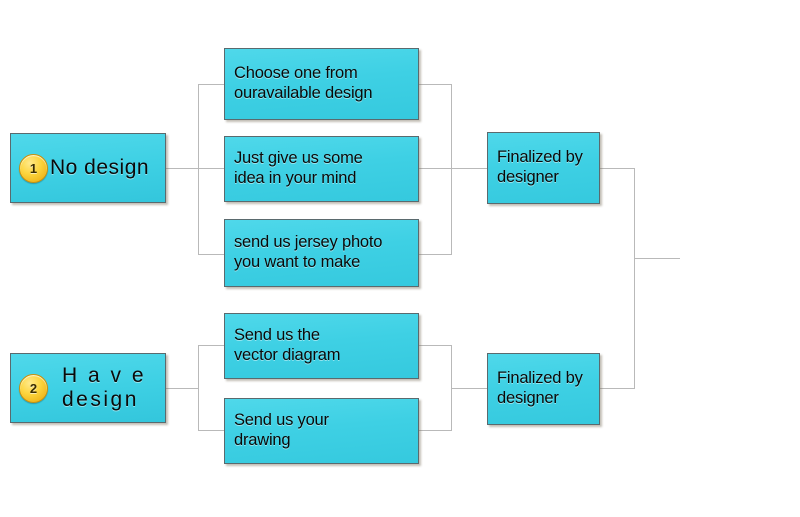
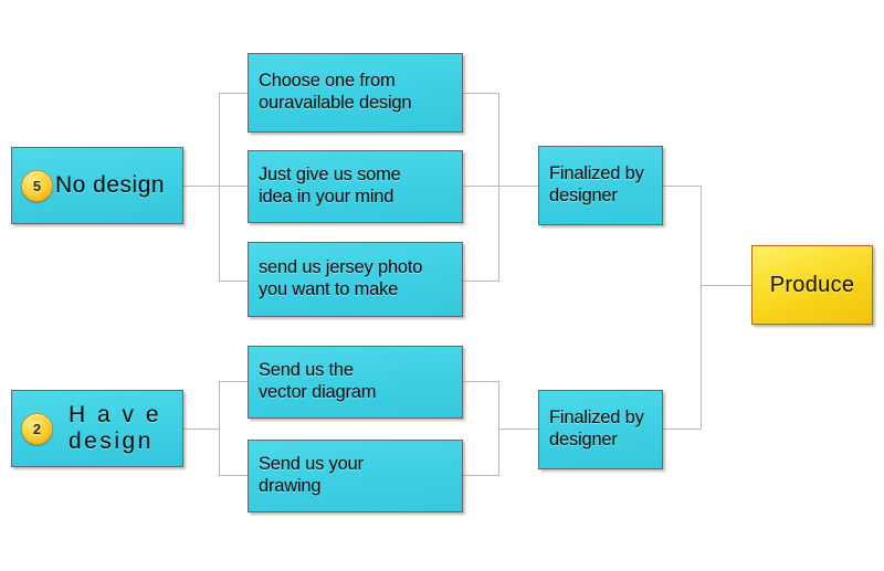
- 1
+ 5
  No design
  2
  H a v e
  design
  Choose one from
  ouravailable design
  Just give us some
  idea in your mind
  send us jersey photo
  you want to make
  Send us the
  vector diagram
  Send us your
  drawing
  Finalized by
  designer
  Finalized by
  designer
+ Produce
